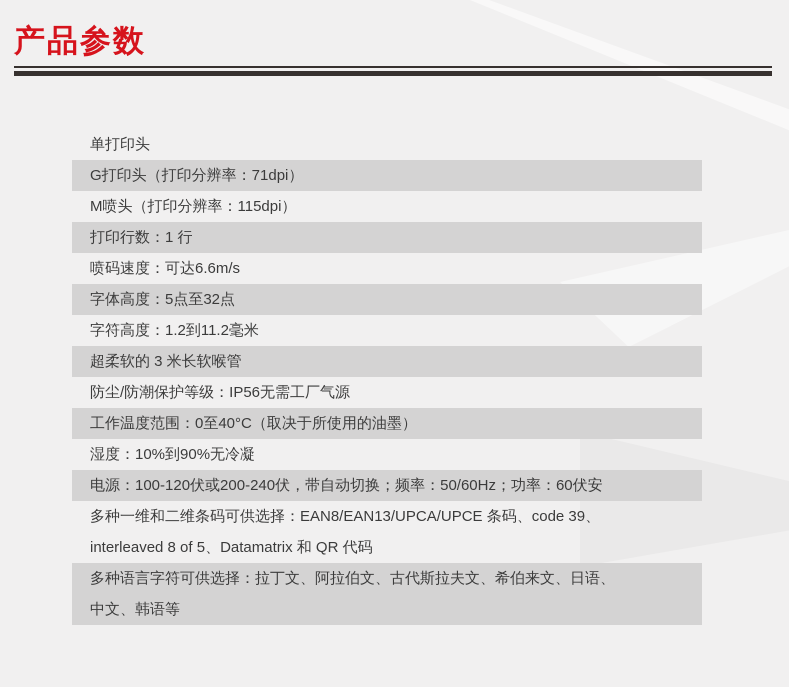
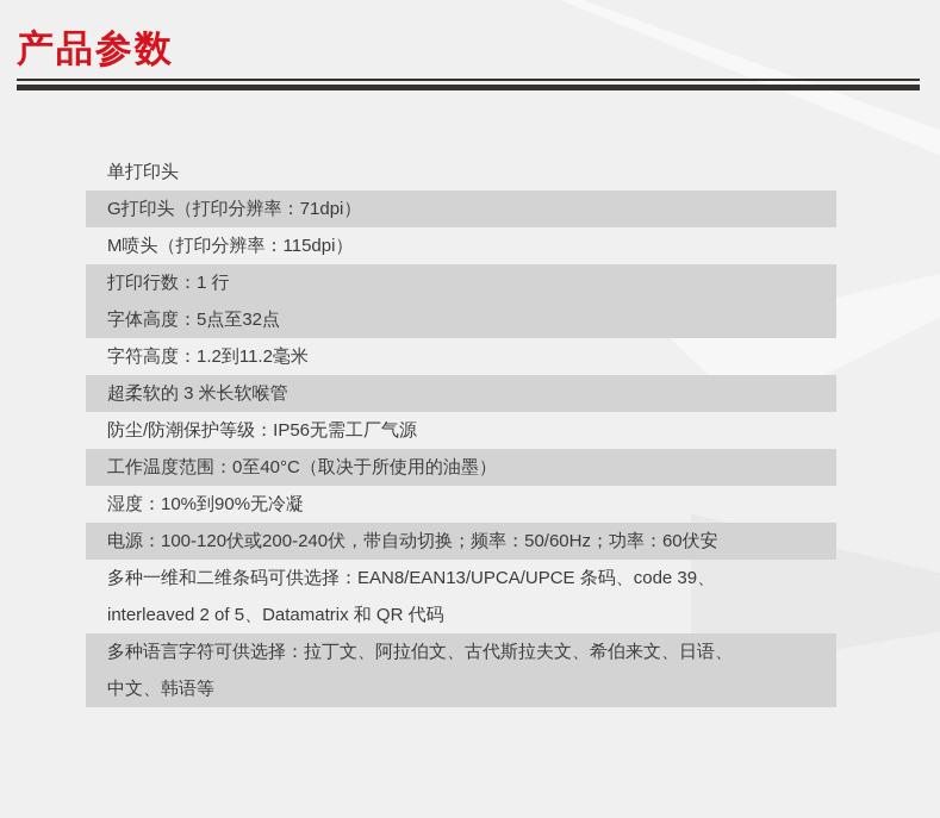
  产品参数
  单打印头
  G打印头（打印分辨率：71dpi）
  M喷头（打印分辨率：115dpi）
  打印行数：1 行
- 喷码速度：可达6.6m/s
  字体高度：5点至32点
  字符高度：1.2到11.2毫米
  超柔软的 3 米长软喉管
  防尘/防潮保护等级：IP56无需工厂气源
  工作温度范围：0至40°C（取决于所使用的油墨）
  湿度：10%到90%无冷凝
  电源：100-120伏或200-240伏，带自动切换；频率：50/60Hz；功率：60伏安
  多种一维和二维条码可供选择：EAN8/EAN13/UPCA/UPCE 条码、code 39、
- interleaved 8 of 5、Datamatrix 和 QR 代码
+ interleaved 2 of 5、Datamatrix 和 QR 代码
  多种语言字符可供选择：拉丁文、阿拉伯文、古代斯拉夫文、希伯来文、日语、
  中文、韩语等
